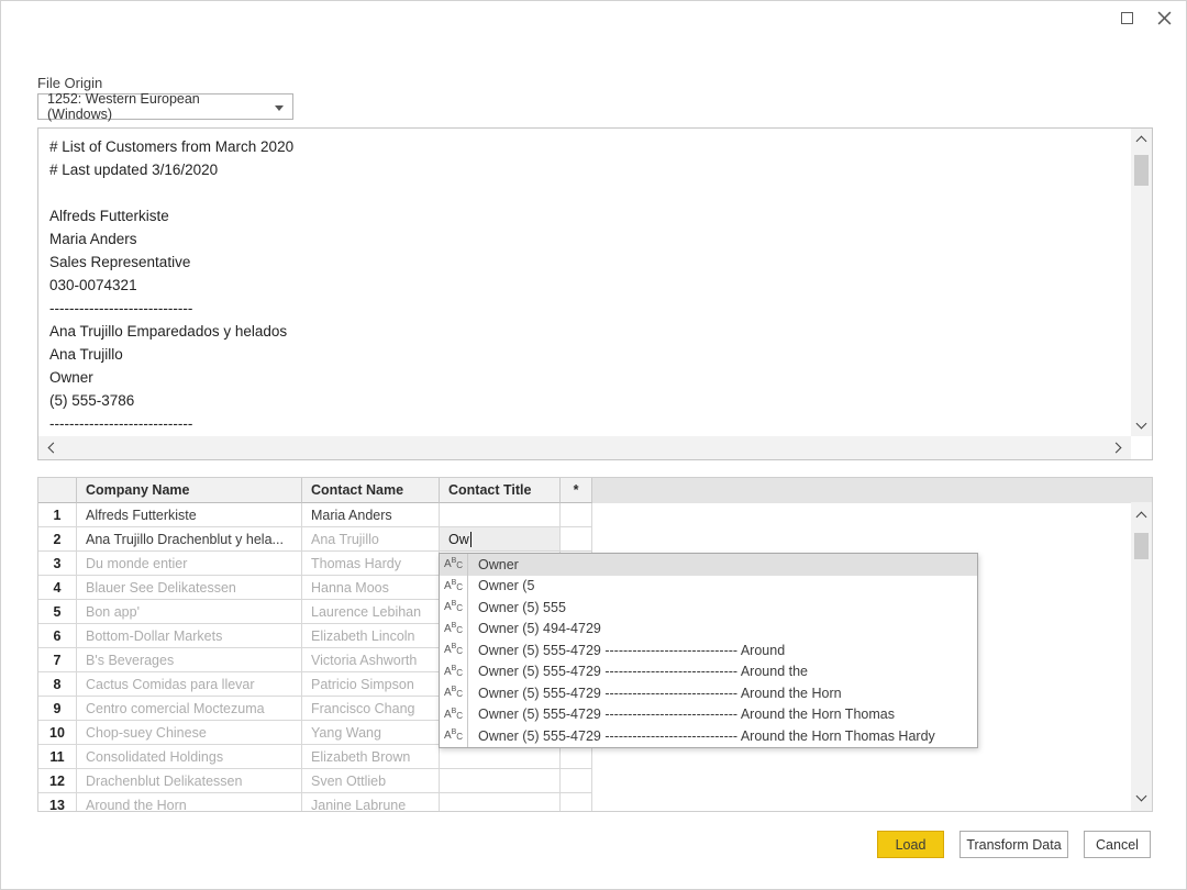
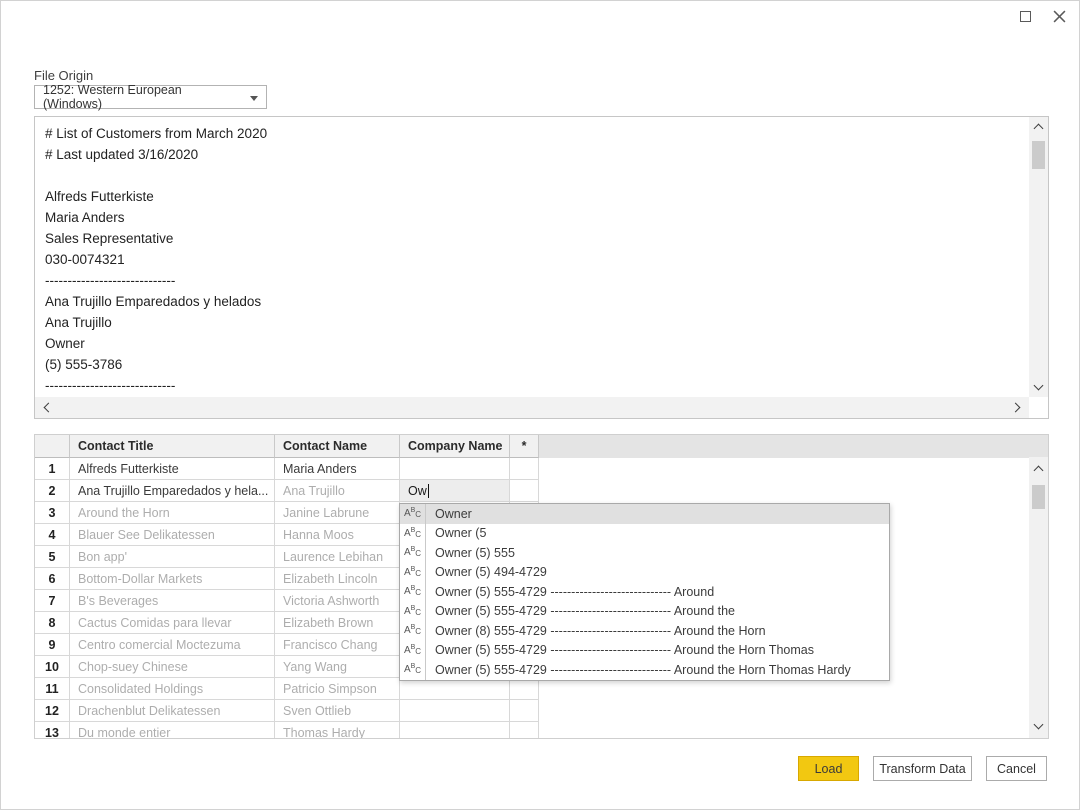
  File Origin
  1252: Western European (Windows)
  # List of Customers from March 2020
  # Last updated 3/16/2020
  Alfreds Futterkiste
  Maria Anders
  Sales Representative
  030-0074321
  -----------------------------
  Ana Trujillo Emparedados y helados
  Ana Trujillo
  Owner
  (5) 555-3786
  -----------------------------
- Company Name
+ Contact Title
  Contact Name
- Contact Title
+ Company Name
  *
  1
  Alfreds Futterkiste
  Maria Anders
  2
- Ana Trujillo Drachenblut y hela...
+ Ana Trujillo Emparedados y hela...
  Ana Trujillo
  Ow
  3
- Du monde entier
+ Around the Horn
- Thomas Hardy
+ Janine Labrune
  4
  Blauer See Delikatessen
  Hanna Moos
  5
  Bon app'
  Laurence Lebihan
  6
  Bottom-Dollar Markets
  Elizabeth Lincoln
  7
  B's Beverages
  Victoria Ashworth
  8
  Cactus Comidas para llevar
- Patricio Simpson
+ Elizabeth Brown
  9
  Centro comercial Moctezuma
  Francisco Chang
  10
  Chop-suey Chinese
  Yang Wang
  11
  Consolidated Holdings
- Elizabeth Brown
+ Patricio Simpson
  12
  Drachenblut Delikatessen
  Sven Ottlieb
  13
- Around the Horn
+ Du monde entier
- Janine Labrune
+ Thomas Hardy
  A
  C
  Owner
  A
  C
  Owner (5
  A
  C
  Owner (5) 555
  A
  C
  Owner (5) 494-4729
  A
  C
  Owner (5) 555-4729 ----------------------------- Around
  A
  C
  Owner (5) 555-4729 ----------------------------- Around the
  A
  C
- Owner (5) 555-4729 ----------------------------- Around the Horn
+ Owner (8) 555-4729 ----------------------------- Around the Horn
  A
  C
  Owner (5) 555-4729 ----------------------------- Around the Horn Thomas
  A
  C
  Owner (5) 555-4729 ----------------------------- Around the Horn Thomas Hardy
  Load
  Transform Data
  Cancel
